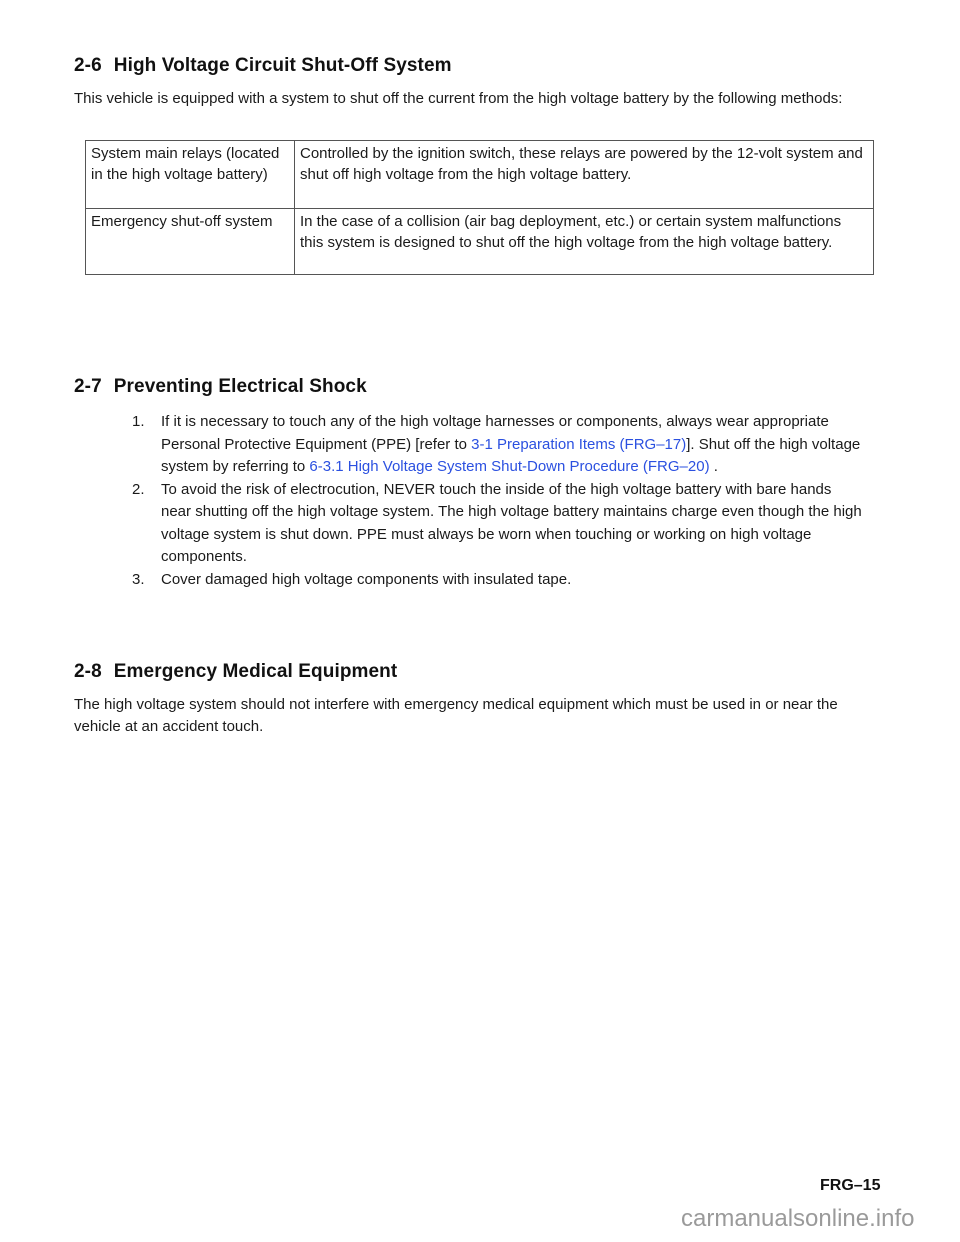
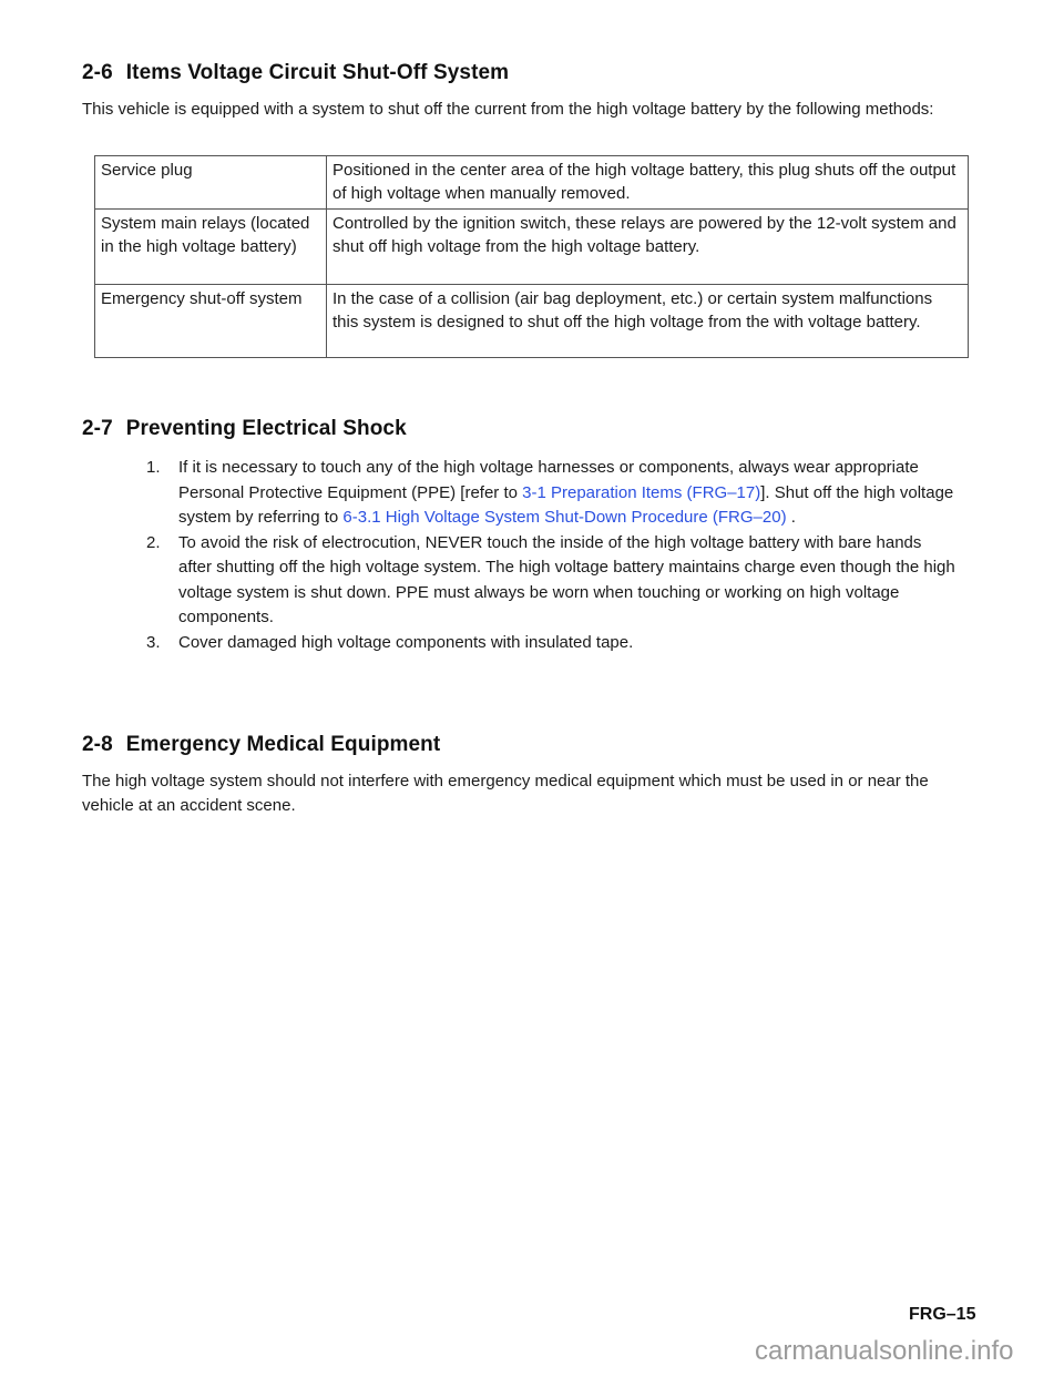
- 2-6 High Voltage Circuit Shut-Off System
+ 2-6 Items Voltage Circuit Shut-Off System
  This vehicle is equipped with a system to shut off the current from the high voltage battery by the following methods:
+ Service plug	Positioned in the center area of the high voltage battery, this plug shuts off the output of high voltage when manually removed.
  System main relays (located in the high voltage battery)	Controlled by the ignition switch, these relays are powered by the 12-volt system and shut off high voltage from the high voltage battery.
- Emergency shut-off system	In the case of a collision (air bag deployment, etc.) or certain system malfunctions this system is designed to shut off the high voltage from the high voltage battery.
+ Emergency shut-off system	In the case of a collision (air bag deployment, etc.) or certain system malfunctions this system is designed to shut off the high voltage from the with voltage battery.
  2-7 Preventing Electrical Shock
  1.
  If it is necessary to touch any of the high voltage harnesses or components, always wear appropriate Personal Protective Equipment (PPE) [refer to 3-1 Preparation Items (FRG–17)]. Shut off the high voltage system by referring to 6-3.1 High Voltage System Shut-Down Procedure (FRG–20) .
  2.
- To avoid the risk of electrocution, NEVER touch the inside of the high voltage battery with bare hands near shutting off the high voltage system. The high voltage battery maintains charge even though the high voltage system is shut down. PPE must always be worn when touching or working on high voltage components.
+ To avoid the risk of electrocution, NEVER touch the inside of the high voltage battery with bare hands after shutting off the high voltage system. The high voltage battery maintains charge even though the high voltage system is shut down. PPE must always be worn when touching or working on high voltage components.
  3.
  Cover damaged high voltage components with insulated tape.
  2-8 Emergency Medical Equipment
- The high voltage system should not interfere with emergency medical equipment which must be used in or near the vehicle at an accident touch.
+ The high voltage system should not interfere with emergency medical equipment which must be used in or near the vehicle at an accident scene.
  FRG–15
  carmanualsonline.info
